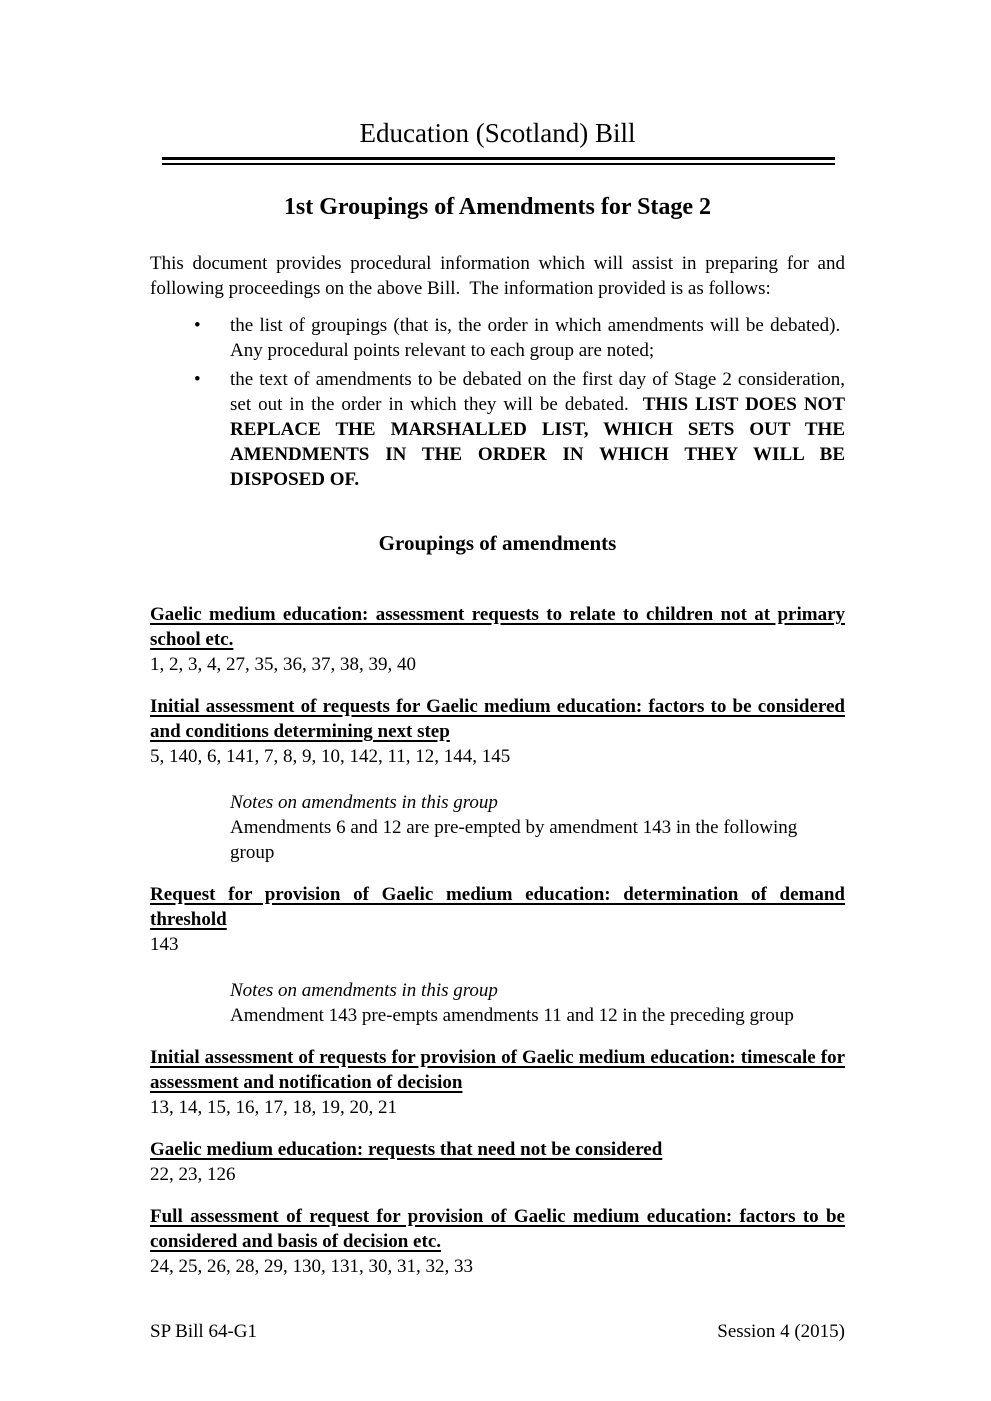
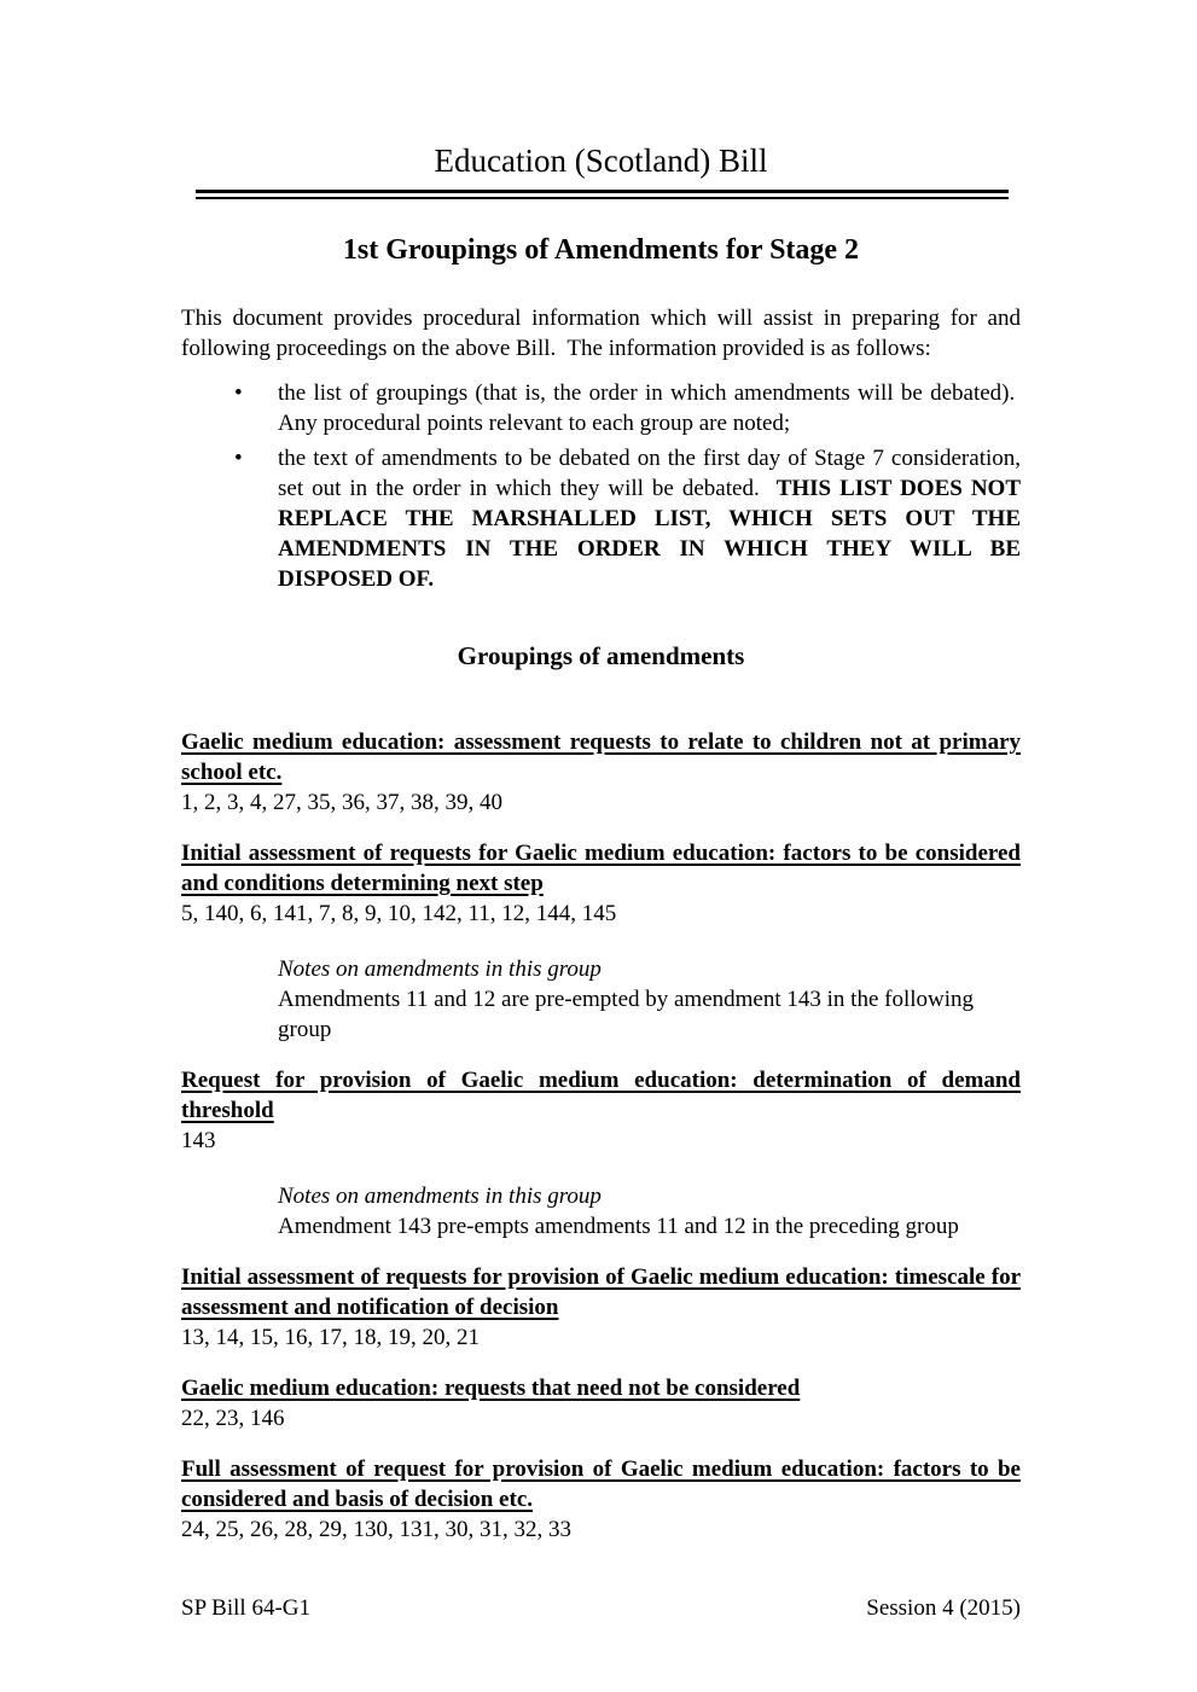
  Education (Scotland) Bill
  1st Groupings of Amendments for Stage 2
  This document provides procedural information which will assist in preparing for and following proceedings on the above Bill. The information provided is as follows:
  •
  the list of groupings (that is, the order in which amendments will be debated). Any procedural points relevant to each group are noted;
  •
- the text of amendments to be debated on the first day of Stage 2 consideration, set out in the order in which they will be debated. THIS LIST DOES NOT REPLACE THE MARSHALLED LIST, WHICH SETS OUT THE AMENDMENTS IN THE ORDER IN WHICH THEY WILL BE DISPOSED OF.
+ the text of amendments to be debated on the first day of Stage 7 consideration, set out in the order in which they will be debated. THIS LIST DOES NOT REPLACE THE MARSHALLED LIST, WHICH SETS OUT THE AMENDMENTS IN THE ORDER IN WHICH THEY WILL BE DISPOSED OF.
  Groupings of amendments
  Gaelic medium education: assessment requests to relate to children not at primary school etc.
  1, 2, 3, 4, 27, 35, 36, 37, 38, 39, 40
  Initial assessment of requests for Gaelic medium education: factors to be considered and conditions determining next step
  5, 140, 6, 141, 7, 8, 9, 10, 142, 11, 12, 144, 145
  Notes on amendments in this group
- Amendments 6 and 12 are pre-empted by amendment 143 in the following group
+ Amendments 11 and 12 are pre-empted by amendment 143 in the following group
  Request for provision of Gaelic medium education: determination of demand threshold
  143
  Notes on amendments in this group
  Amendment 143 pre-empts amendments 11 and 12 in the preceding group
  Initial assessment of requests for provision of Gaelic medium education: timescale for assessment and notification of decision
  13, 14, 15, 16, 17, 18, 19, 20, 21
  Gaelic medium education: requests that need not be considered
- 22, 23, 126
+ 22, 23, 146
  Full assessment of request for provision of Gaelic medium education: factors to be considered and basis of decision etc.
  24, 25, 26, 28, 29, 130, 131, 30, 31, 32, 33
  SP Bill 64-G1
  Session 4 (2015)
